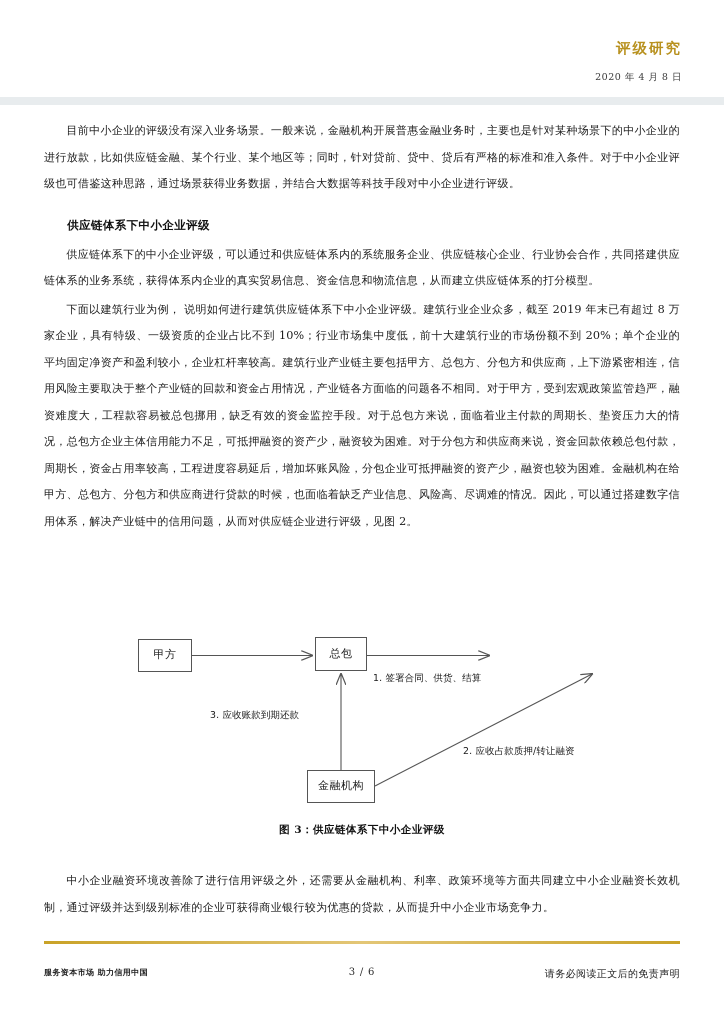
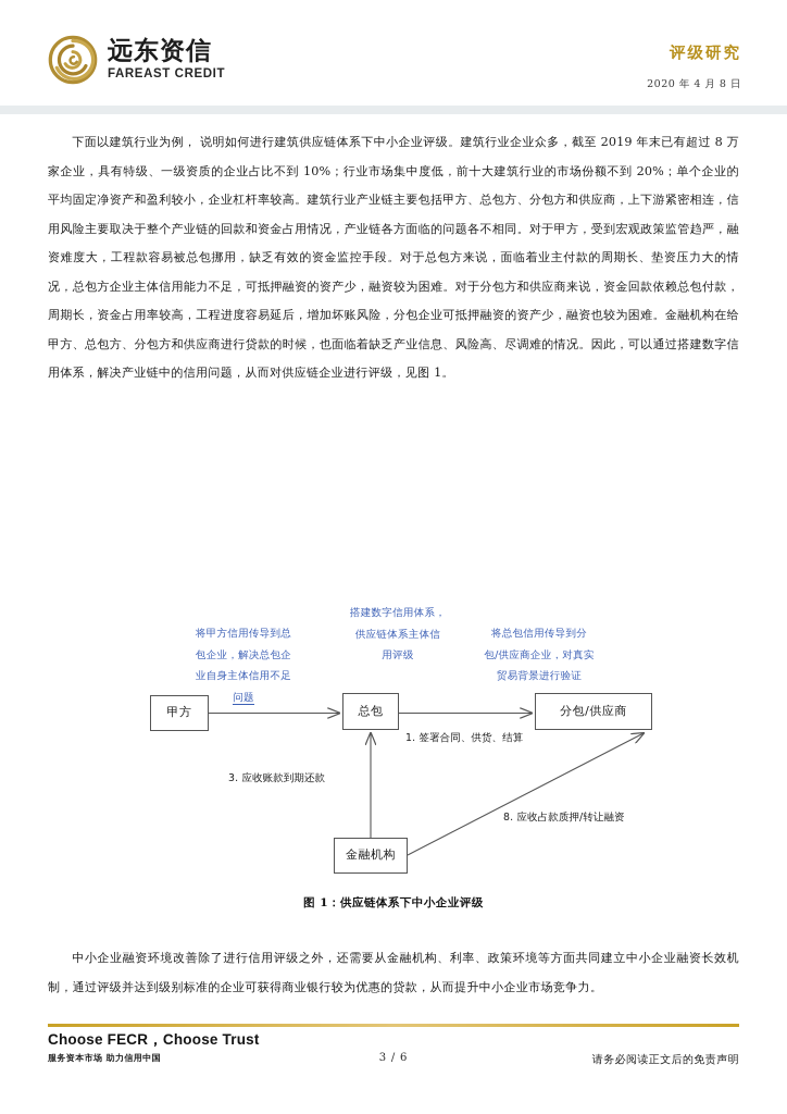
+ 远东资信
+ FAREAST CREDIT
  评级研究
  2020 年 4 月 8 日
- 目前中小企业的评级没有深入业务场景。一般来说，金融机构开展普惠金融业务时，主要也是针对某种场景下的中小企业的进行放款，比如供应链金融、某个行业、某个地区等；同时，针对贷前、贷中、贷后有严格的标准和准入条件。对于中小企业评级也可借鉴这种思路，通过场景获得业务数据，并结合大数据等科技手段对中小企业进行评级。
- 供应链体系下中小企业评级
- 供应链体系下的中小企业评级，可以通过和供应链体系内的系统服务企业、供应链核心企业、行业协会合作，共同搭建供应链体系的业务系统，获得体系内企业的真实贸易信息、资金信息和物流信息，从而建立供应链体系的打分模型。
- 下面以建筑行业为例， 说明如何进行建筑供应链体系下中小企业评级。建筑行业企业众多，截至 2019 年末已有超过 8 万家企业，具有特级、一级资质的企业占比不到 10%；行业市场集中度低，前十大建筑行业的市场份额不到 20%；单个企业的平均固定净资产和盈利较小，企业杠杆率较高。建筑行业产业链主要包括甲方、总包方、分包方和供应商，上下游紧密相连，信用风险主要取决于整个产业链的回款和资金占用情况，产业链各方面临的问题各不相同。对于甲方，受到宏观政策监管趋严，融资难度大，工程款容易被总包挪用，缺乏有效的资金监控手段。对于总包方来说，面临着业主付款的周期长、垫资压力大的情况，总包方企业主体信用能力不足，可抵押融资的资产少，融资较为困难。对于分包方和供应商来说，资金回款依赖总包付款，周期长，资金占用率较高，工程进度容易延后，增加坏账风险，分包企业可抵押融资的资产少，融资也较为困难。金融机构在给甲方、总包方、分包方和供应商进行贷款的时候，也面临着缺乏产业信息、风险高、尽调难的情况。因此，可以通过搭建数字信用体系，解决产业链中的信用问题，从而对供应链企业进行评级，见图 2。
+ 下面以建筑行业为例， 说明如何进行建筑供应链体系下中小企业评级。建筑行业企业众多，截至 2019 年末已有超过 8 万家企业，具有特级、一级资质的企业占比不到 10%；行业市场集中度低，前十大建筑行业的市场份额不到 20%；单个企业的平均固定净资产和盈利较小，企业杠杆率较高。建筑行业产业链主要包括甲方、总包方、分包方和供应商，上下游紧密相连，信用风险主要取决于整个产业链的回款和资金占用情况，产业链各方面临的问题各不相同。对于甲方，受到宏观政策监管趋严，融资难度大，工程款容易被总包挪用，缺乏有效的资金监控手段。对于总包方来说，面临着业主付款的周期长、垫资压力大的情况，总包方企业主体信用能力不足，可抵押融资的资产少，融资较为困难。对于分包方和供应商来说，资金回款依赖总包付款，周期长，资金占用率较高，工程进度容易延后，增加坏账风险，分包企业可抵押融资的资产少，融资也较为困难。金融机构在给甲方、总包方、分包方和供应商进行贷款的时候，也面临着缺乏产业信息、风险高、尽调难的情况。因此，可以通过搭建数字信用体系，解决产业链中的信用问题，从而对供应链企业进行评级，见图 1。
  甲方
  总包
+ 分包/供应商
  金融机构
+ 将甲方信用传导到总
+ 包企业，解决总包企
+ 业自身主体信用不足
+ 问题
+ 搭建数字信用体系，
+ 供应链体系主体信
+ 用评级
+ 将总包信用传导到分
+ 包/供应商企业，对真实
+ 贸易背景进行验证
  1. 签署合同、供货、结算
- 2. 应收占款质押/转让融资
+ 8. 应收占款质押/转让融资
  3. 应收账款到期还款
- 图 3：供应链体系下中小企业评级
+ 图 1：供应链体系下中小企业评级
  中小企业融资环境改善除了进行信用评级之外，还需要从金融机构、利率、政策环境等方面共同建立中小企业融资长效机制，通过评级并达到级别标准的企业可获得商业银行较为优惠的贷款，从而提升中小企业市场竞争力。
+ Choose FECR，Choose Trust
  服务资本市场 助力信用中国
  3 / 6
  请务必阅读正文后的免责声明
